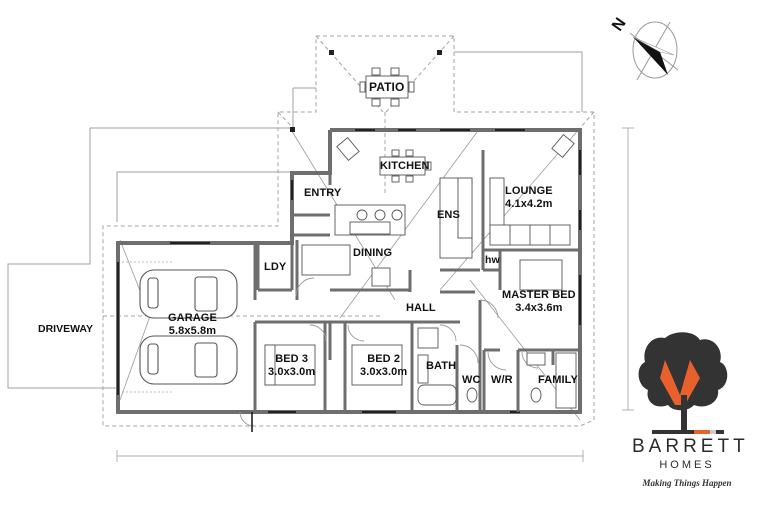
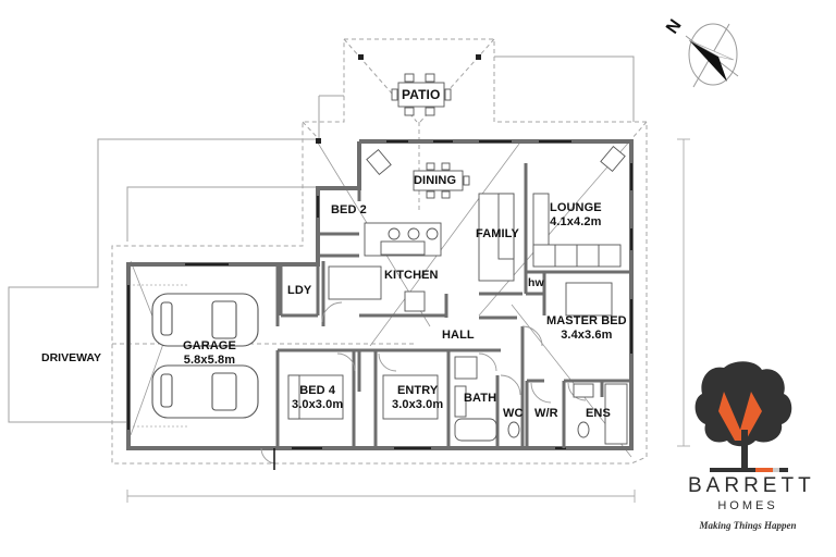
  PATIO
- KITCHEN
+ DINING
- ENTRY
+ BED 2
- ENS
+ FAMILY
  LOUNGE
  4.1x4.2m
- DINING
+ KITCHEN
  LDY
  hw
  MASTER BED
  3.4x3.6m
  HALL
  GARAGE
  5.8x5.8m
- BED 3
+ BED 4
  3.0x3.0m
- BED 2
+ ENTRY
  3.0x3.0m
  BATH
  WC
  W/R
- FAMILY
+ ENS
  DRIVEWAY
  BARRETT
  HOMES
  Making Things Happen
